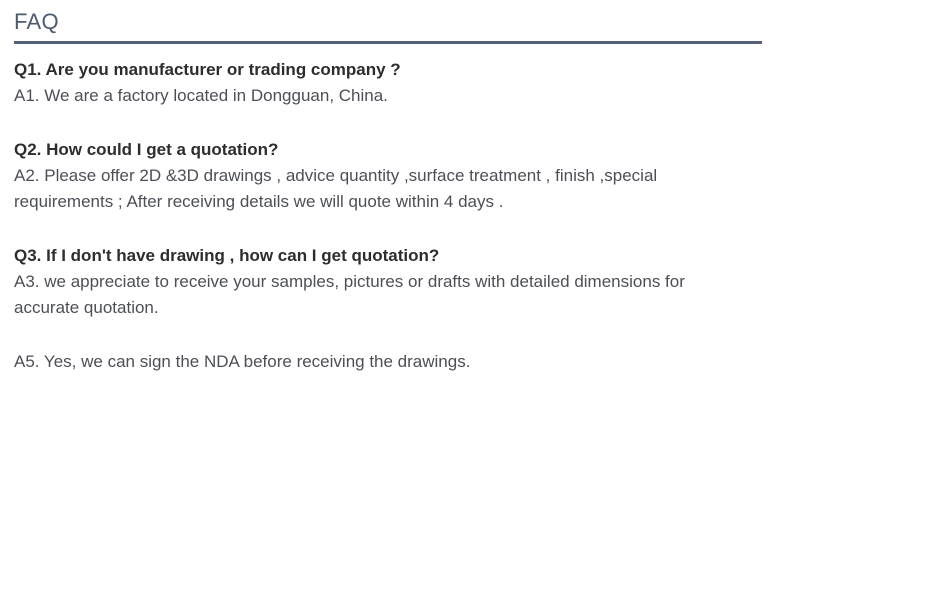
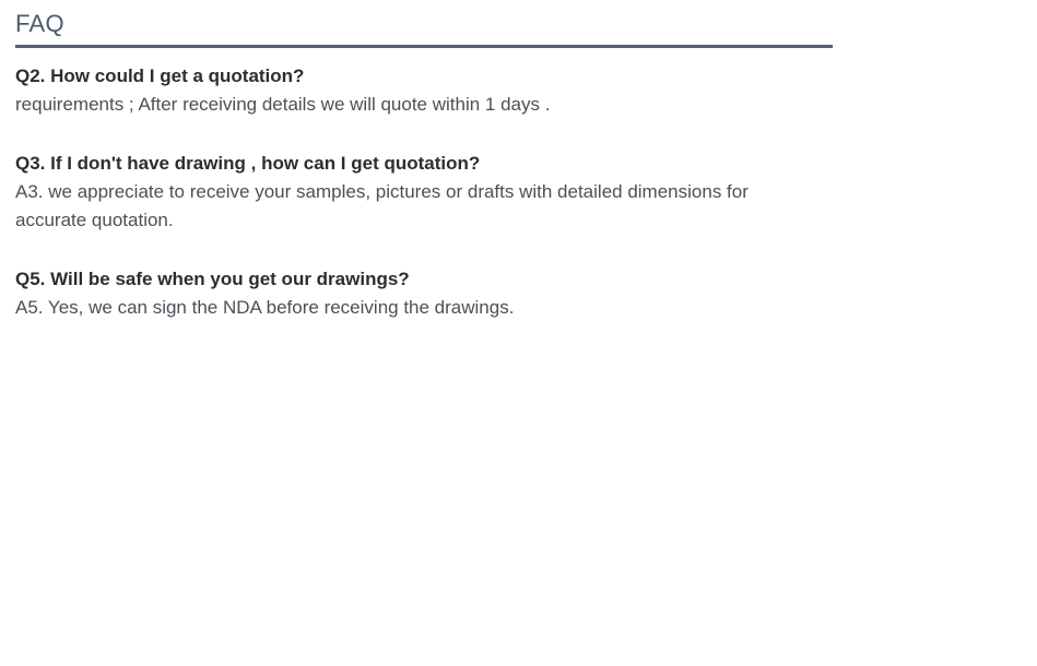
  FAQ
- Q1. Are you manufacturer or trading company ?
- A1. We are a factory located in Dongguan, China.
  Q2. How could I get a quotation?
- A2. Please offer 2D &3D drawings , advice quantity ,surface treatment , finish ,special
- requirements ; After receiving details we will quote within 4 days .
+ requirements ; After receiving details we will quote within 1 days .
  Q3. If I don't have drawing , how can I get quotation?
  A3. we appreciate to receive your samples, pictures or drafts with detailed dimensions for
  accurate quotation.
+ Q5. Will be safe when you get our drawings?
  A5. Yes, we can sign the NDA before receiving the drawings.
